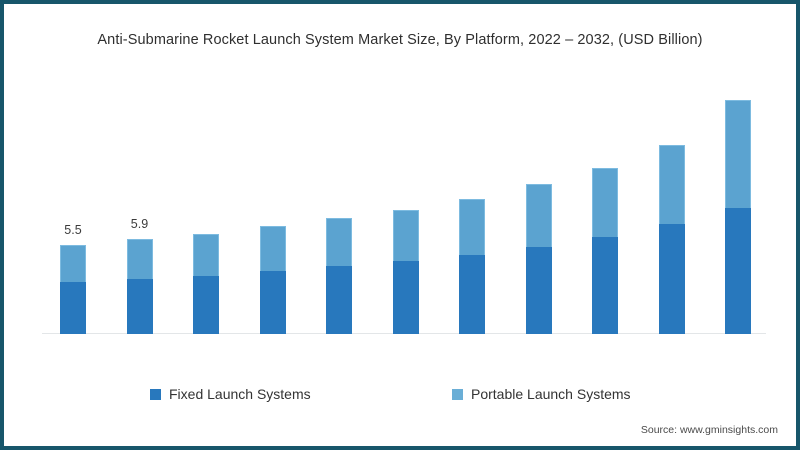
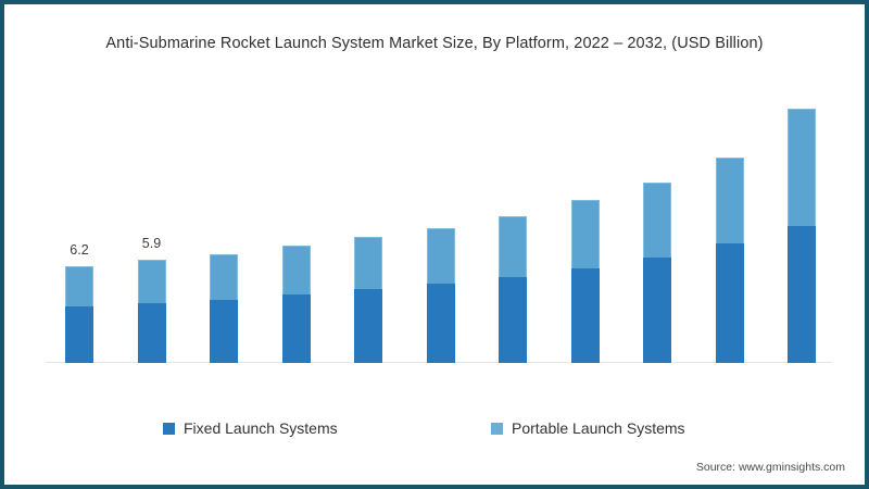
  Anti-Submarine Rocket Launch System Market Size, By Platform, 2022 – 2032, (USD Billion)
- 5.5
+ 6.2
  5.9
  Fixed Launch Systems
  Portable Launch Systems
  Source: www.gminsights.com
